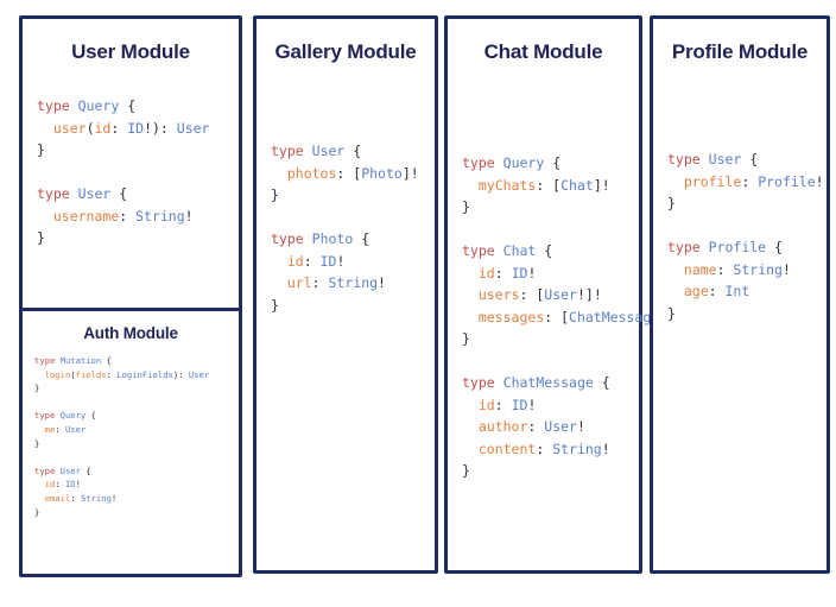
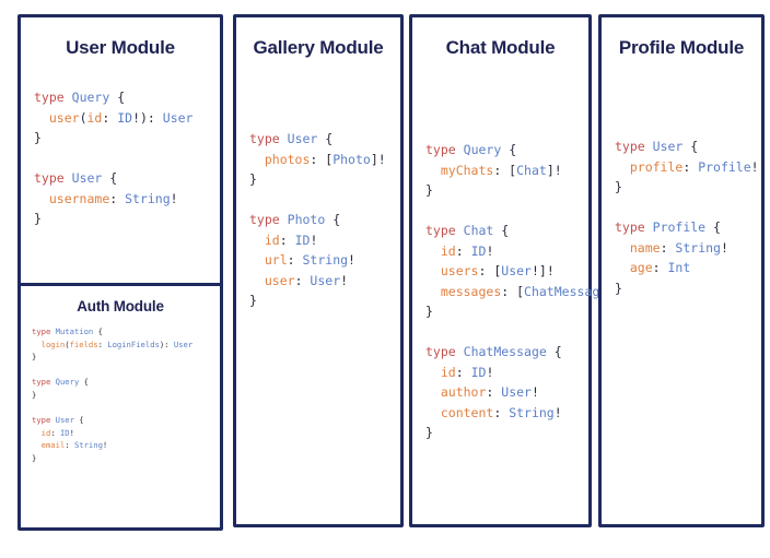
  User Module
  type Query {
  user(id: ID!): User
  }
  type User {
  username: String!
  }
  Auth Module
  type Mutation {
  login(fields: LoginFields): User
  }
  type Query {
- me: User
  }
  type User {
  id: ID!
  email: String!
  }
  Gallery Module
  type User {
  photos: [Photo]!
  }
  type Photo {
  id: ID!
  url: String!
+ user: User!
  }
  Chat Module
  type Query {
  myChats: [Chat]!
  }
  type Chat {
  id: ID!
  users: [User!]!
  messages: [ChatMessag
  }
  type ChatMessage {
  id: ID!
  author: User!
  content: String!
  }
  Profile Module
  type User {
  profile: Profile!
  }
  type Profile {
  name: String!
  age: Int
  }
